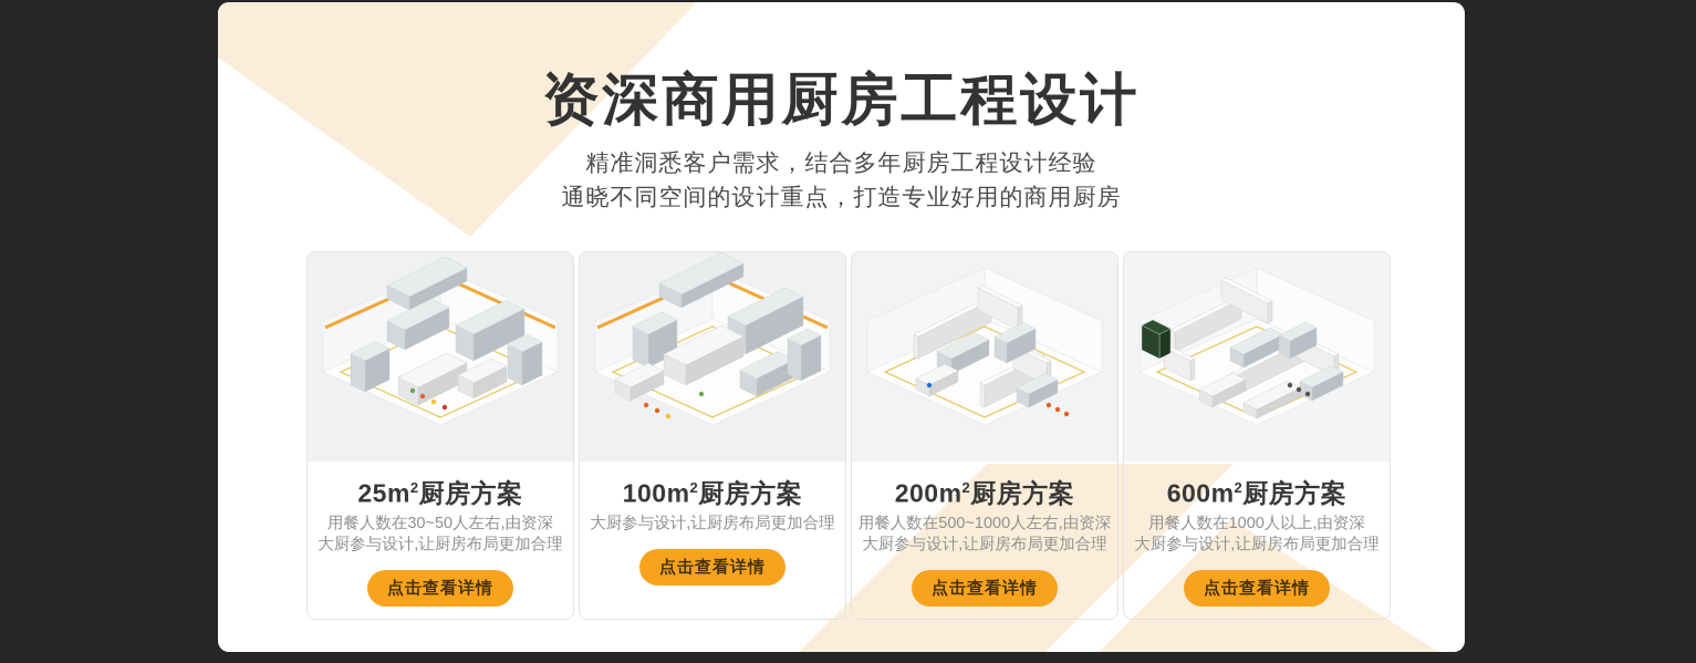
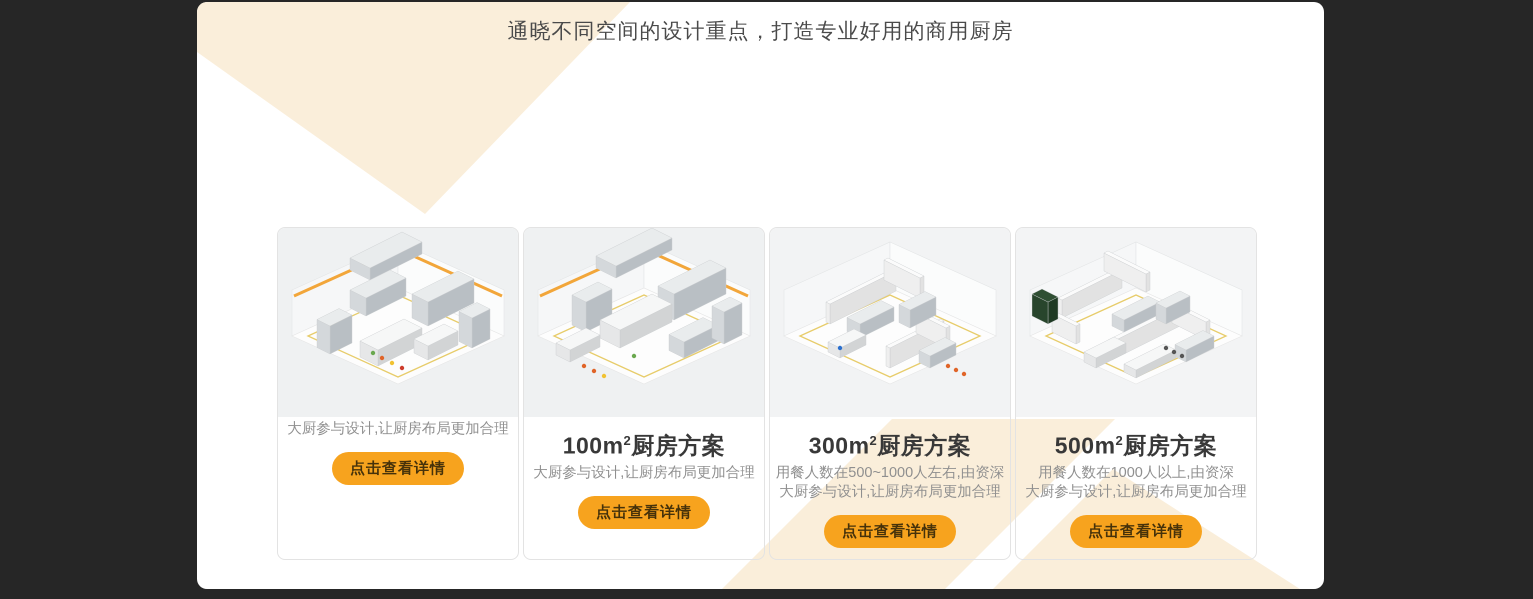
- 资深商用厨房工程设计
- 精准洞悉客户需求，结合多年厨房工程设计经验
  通晓不同空间的设计重点，打造专业好用的商用厨房
- 25m2厨房方案
- 用餐人数在30~50人左右,由资深
  大厨参与设计,让厨房布局更加合理
  点击查看详情
  100m2厨房方案
  大厨参与设计,让厨房布局更加合理
  点击查看详情
- 200m2厨房方案
+ 300m2厨房方案
  用餐人数在500~1000人左右,由资深
  大厨参与设计,让厨房布局更加合理
  点击查看详情
- 600m2厨房方案
+ 500m2厨房方案
  用餐人数在1000人以上,由资深
  大厨参与设计,让厨房布局更加合理
  点击查看详情
